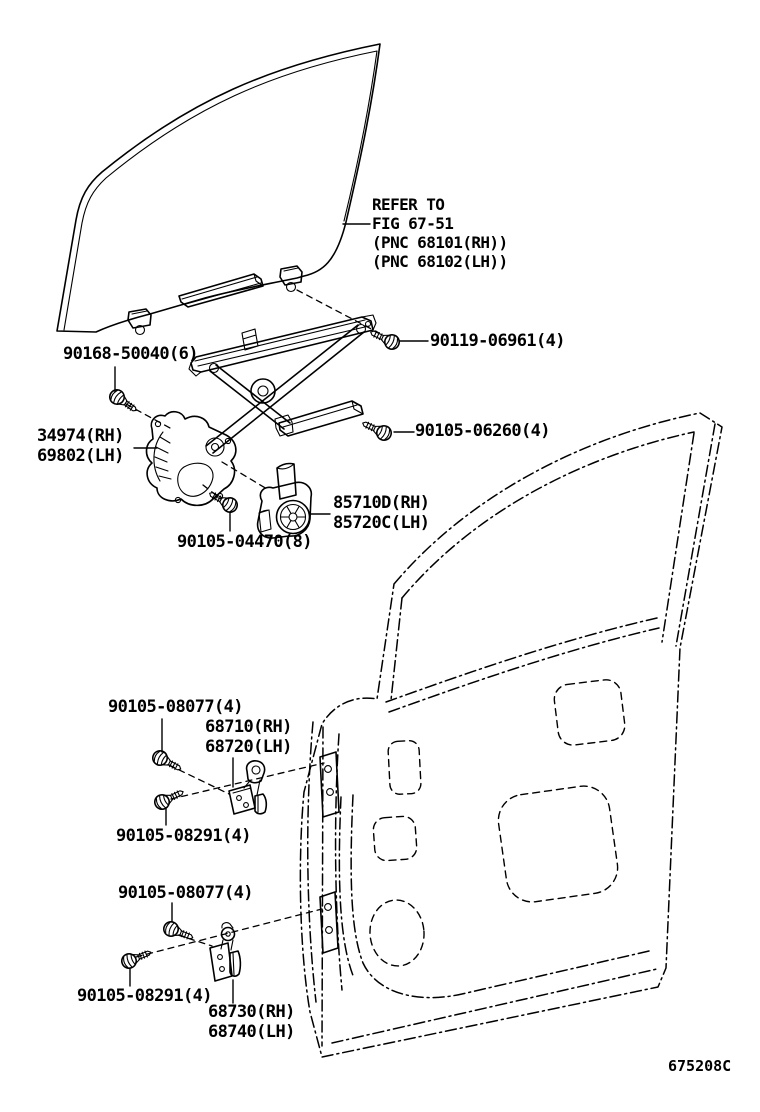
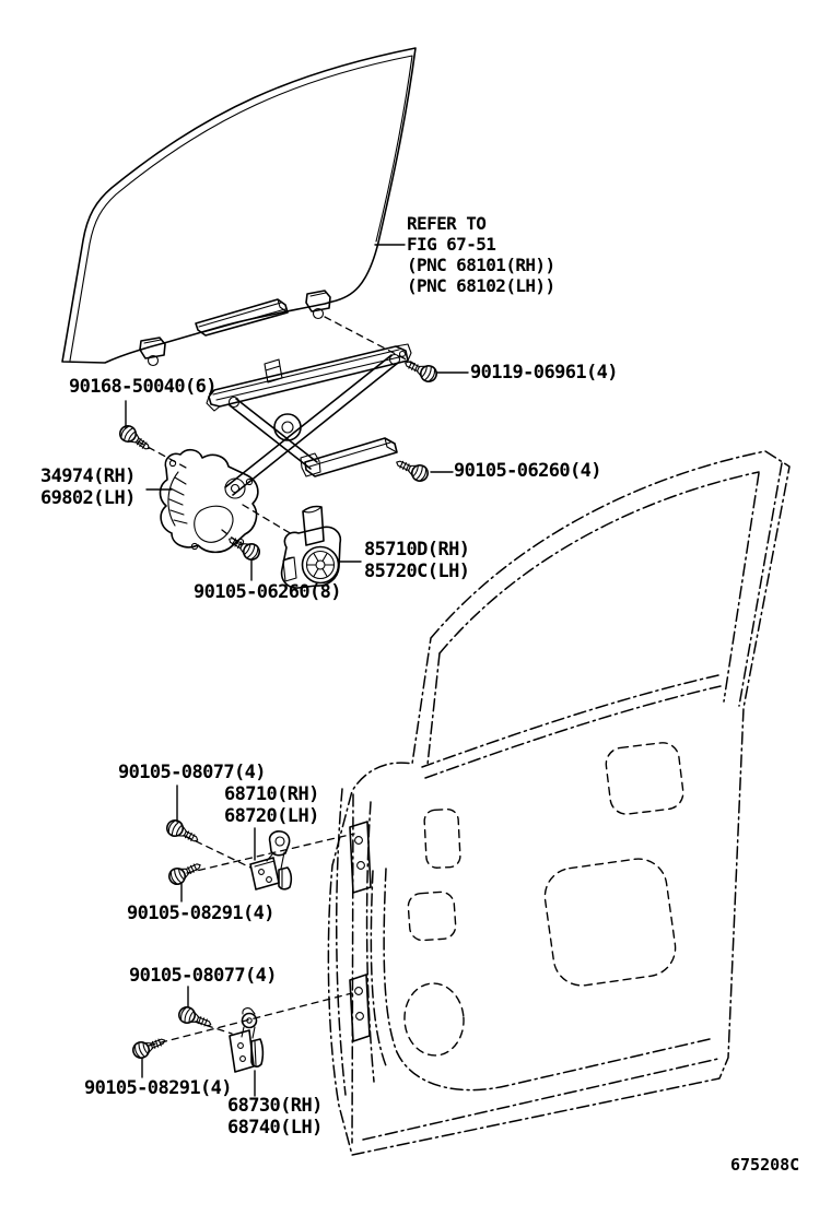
  REFER TO
  FIG 67-51
  (PNC 68101(RH))
  (PNC 68102(LH))
  90168-50040(6)
  90119-06961(4)
  34974(RH)
  69802(LH)
  90105-06260(4)
  85710D(RH)
  85720C(LH)
- 90105-04470(8)
+ 90105-06260(8)
  90105-08077(4)
  68710(RH)
  68720(LH)
  90105-08291(4)
  90105-08077(4)
  90105-08291(4)
  68730(RH)
  68740(LH)
  675208C
